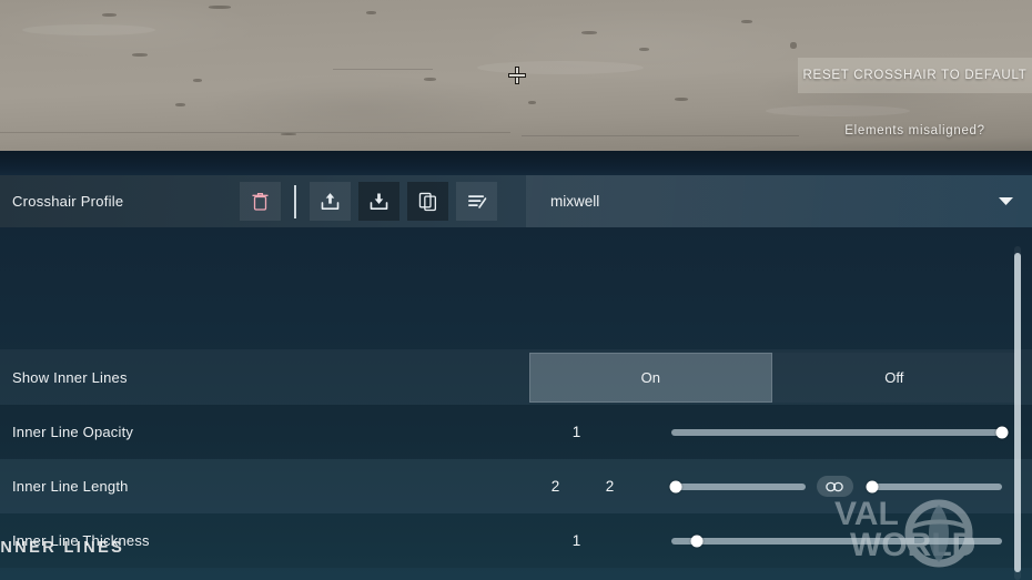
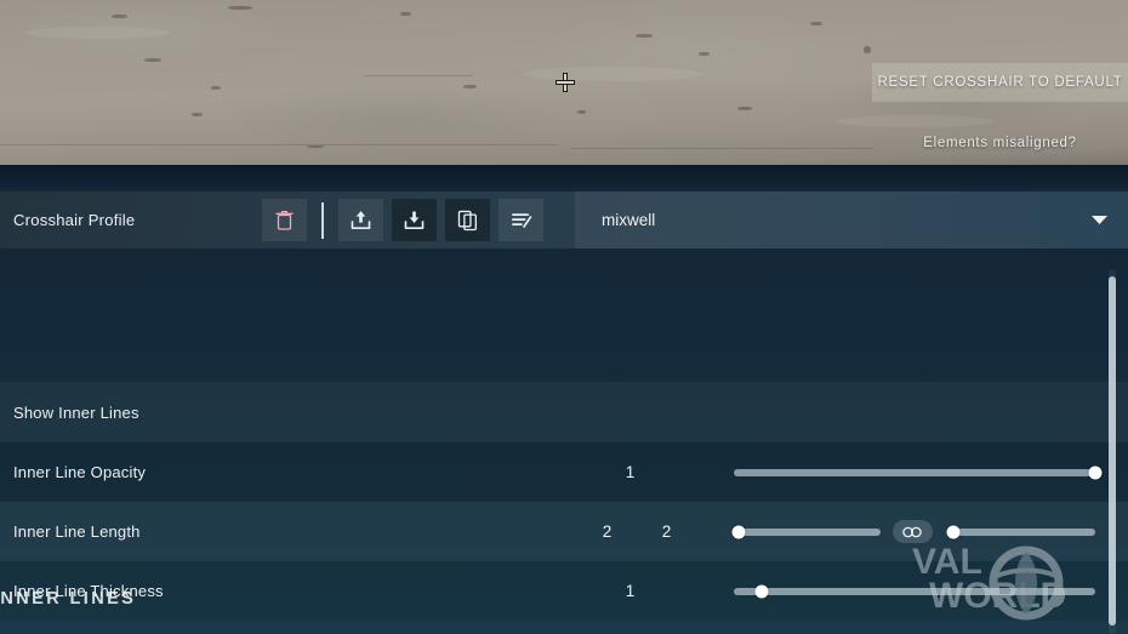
  RESET CROSSHAIR TO DEFAULT
  Elements misaligned?
  Crosshair Profile
  mixwell
  NNER LINES
  Show Inner Lines
- On
- Off
  Inner Line Opacity
  1
  Inner Line Length
  2
  2
  Inner Line Thickness
  1
  VAL
  WORLD
